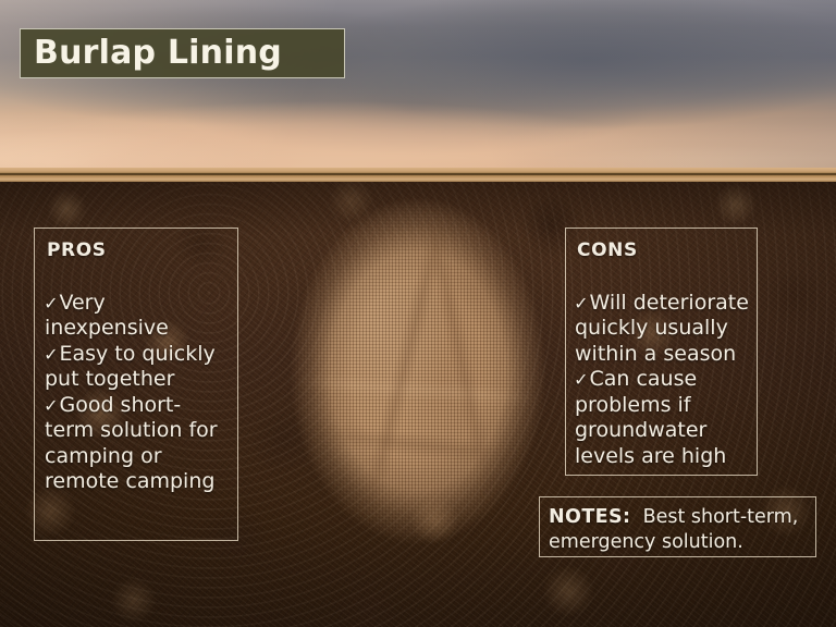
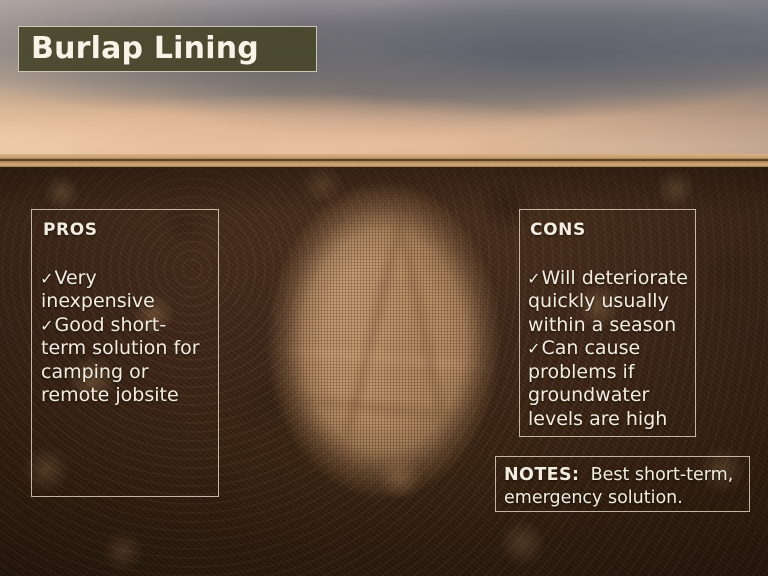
  Burlap Lining
  PROS
  ✓Very inexpensive
- ✓Easy to quickly put together
- ✓Good short-term solution for camping or remote camping
+ ✓Good short-term solution for camping or remote jobsite
  CONS
  ✓Will deteriorate quickly usually within a season
  ✓Can cause problems if groundwater levels are high
  NOTES: Best short-term, emergency solution.
